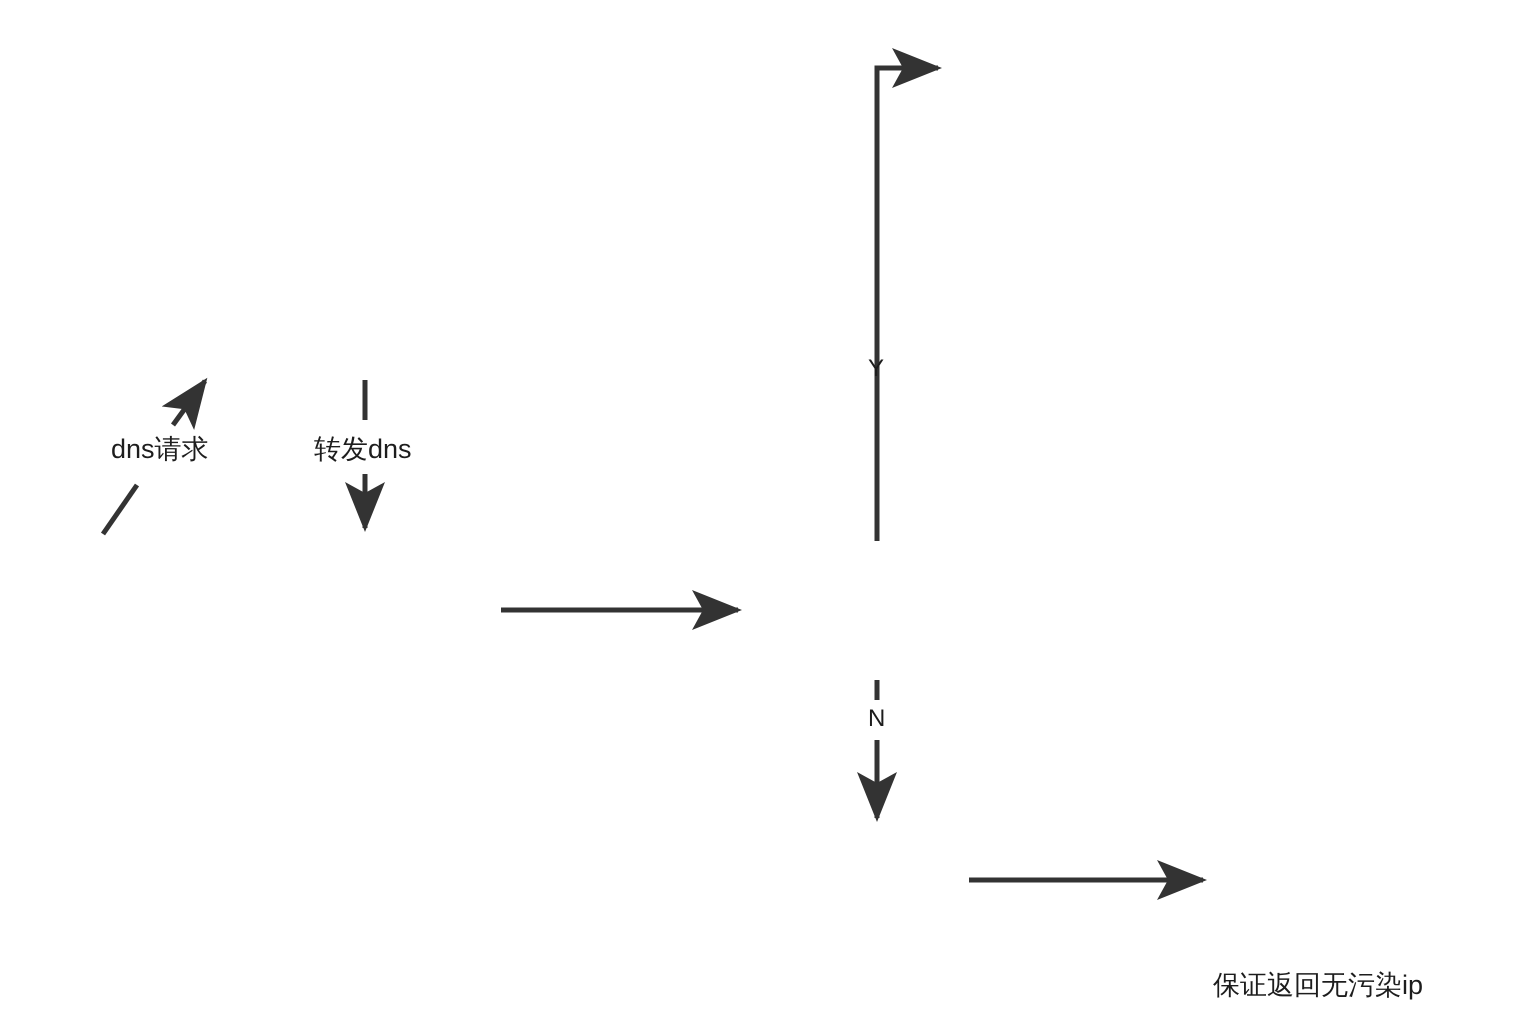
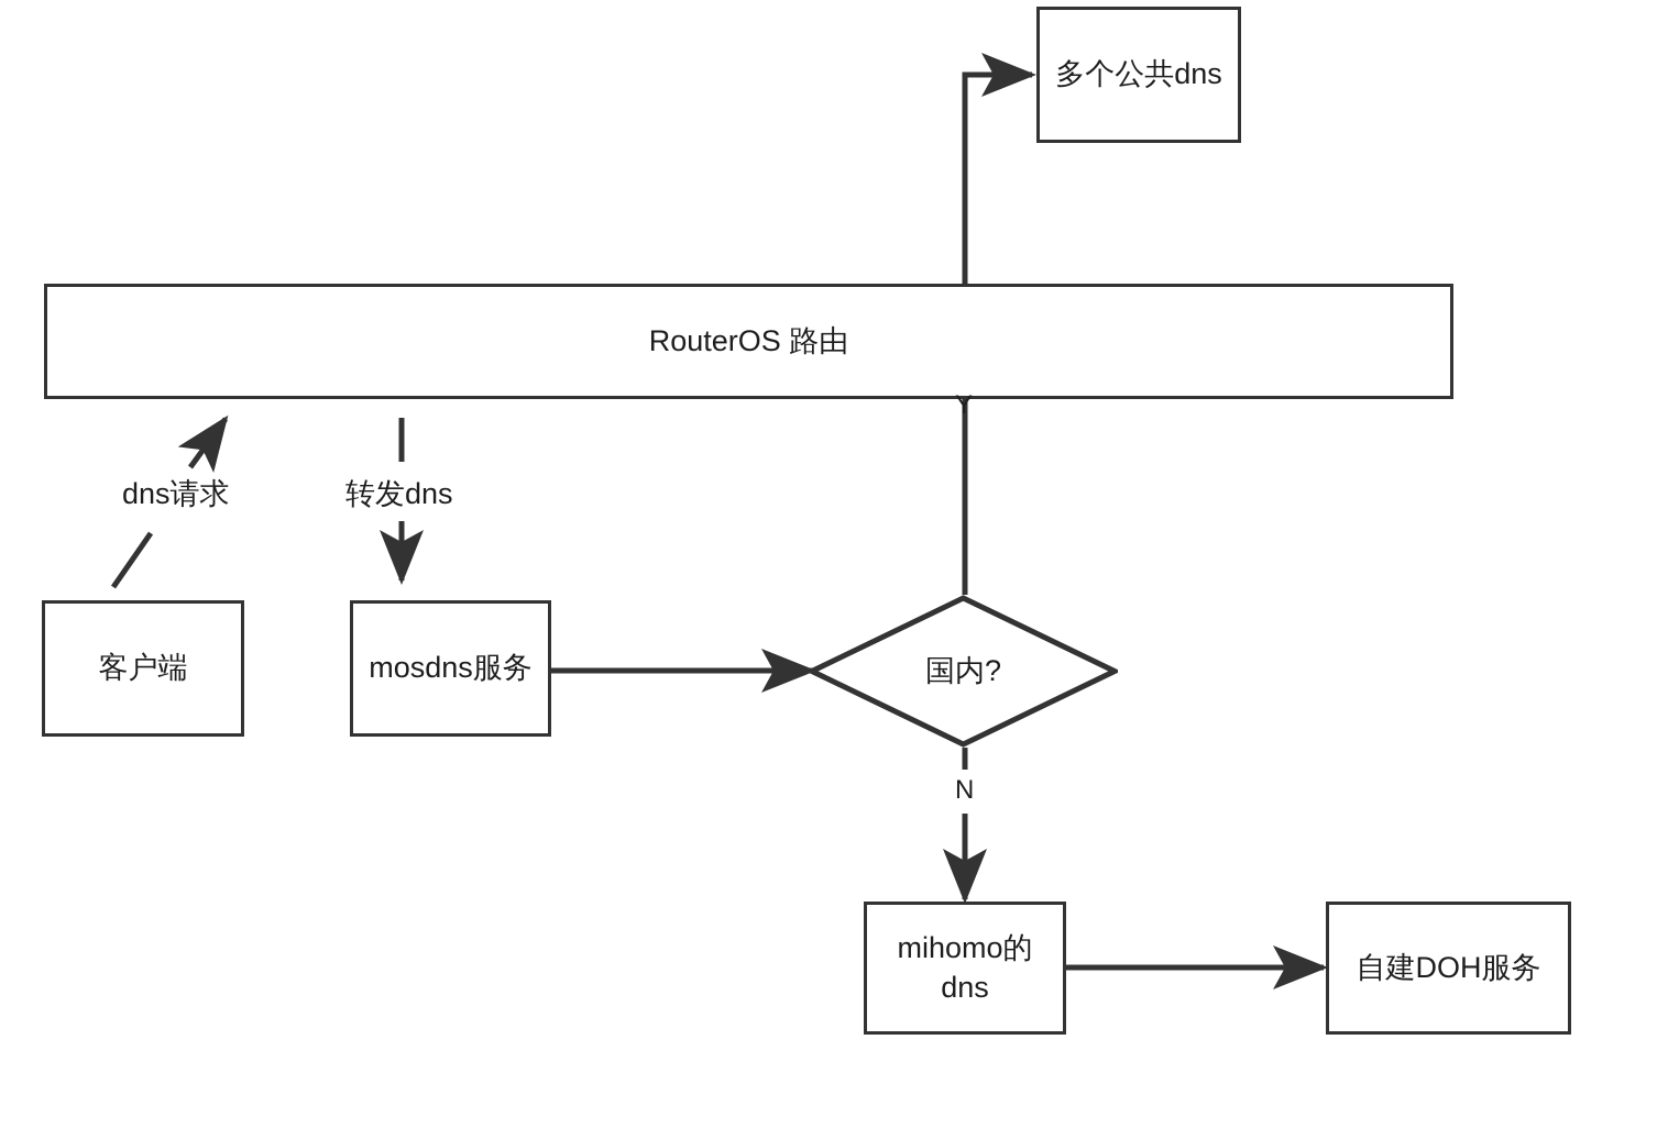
+ RouterOS 路由
+ 多个公共dns
+ 客户端
+ mosdns服务
+ 国内?
+ mihomo的
+ dns
+ 自建DOH服务
  dns请求
  转发dns
  Y
  N
- 保证返回无污染ip
